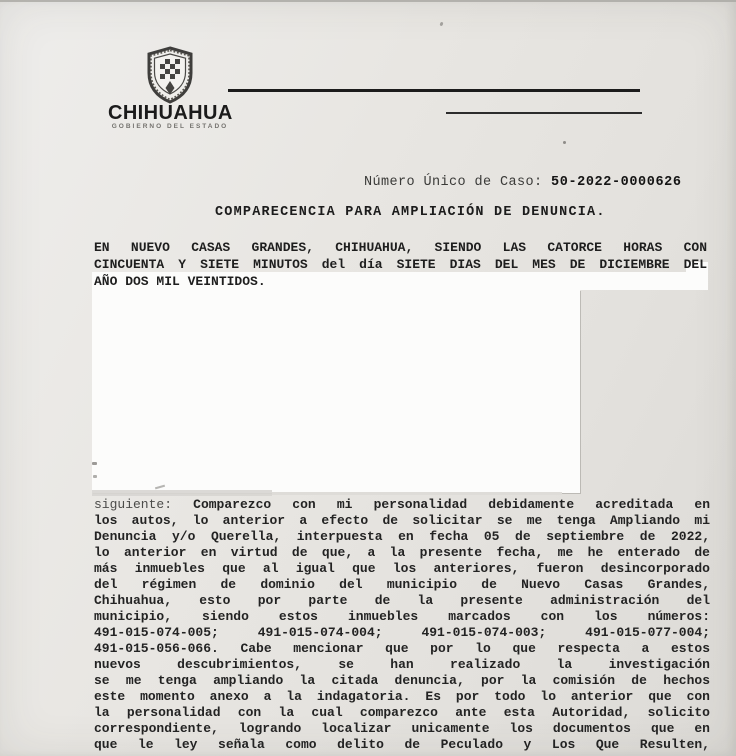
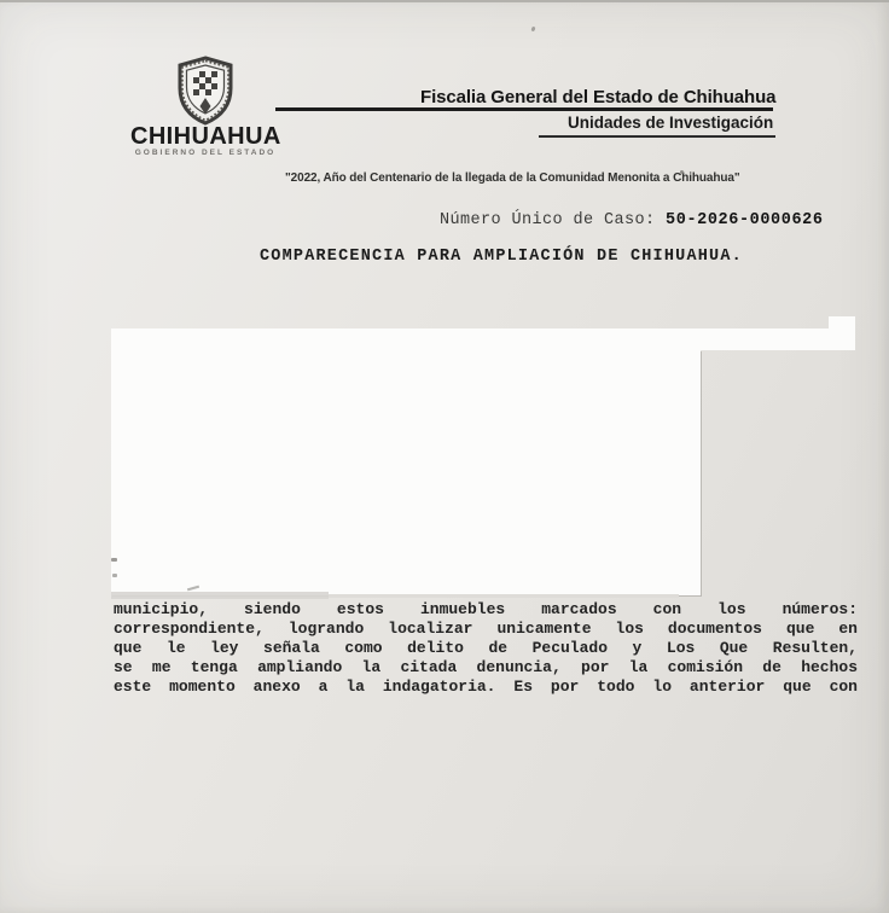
  CHIHUAHUA
+ Fiscalia General del Estado de Chihuahua
+ Unidades de Investigación
+ "2022, Año del Centenario de la llegada de la Comunidad Menonita a Chihuahua"
- Número Único de Caso: 50-2022-0000626
+ Número Único de Caso: 50-2026-0000626
- COMPARECENCIA PARA AMPLIACIÓN DE DENUNCIA.
+ COMPARECENCIA PARA AMPLIACIÓN DE CHIHUAHUA.
- EN NUEVO CASAS GRANDES, CHIHUAHUA, SIENDO LAS CATORCE HORAS CON
- CINCUENTA Y SIETE MINUTOS del día SIETE DIAS DEL MES DE DICIEMBRE DEL
- AÑO DOS MIL VEINTIDOS.
- siguiente: Comparezco con mi personalidad debidamente acreditada en
- los autos, lo anterior a efecto de solicitar se me tenga Ampliando mi
- Denuncia y/o Querella, interpuesta en fecha 05 de septiembre de 2022,
- lo anterior en virtud de que, a la presente fecha, me he enterado de
- más inmuebles que al igual que los anteriores, fueron desincorporado
- del régimen de dominio del municipio de Nuevo Casas Grandes,
- Chihuahua, esto por parte de la presente administración del
  municipio, siendo estos inmuebles marcados con los números:
- 491-015-074-005; 491-015-074-004; 491-015-074-003; 491-015-077-004;
- 491-015-056-066. Cabe mencionar que por lo que respecta a estos
- nuevos descubrimientos, se han realizado la investigación
- se me tenga ampliando la citada denuncia, por la comisión de hechos
+ correspondiente, logrando localizar unicamente los documentos que en
- este momento anexo a la indagatoria. Es por todo lo anterior que con
+ que le ley señala como delito de Peculado y Los Que Resulten,
- la personalidad con la cual comparezco ante esta Autoridad, solicito
- correspondiente, logrando localizar unicamente los documentos que en
+ se me tenga ampliando la citada denuncia, por la comisión de hechos
- que le ley señala como delito de Peculado y Los Que Resulten,
+ este momento anexo a la indagatoria. Es por todo lo anterior que con
